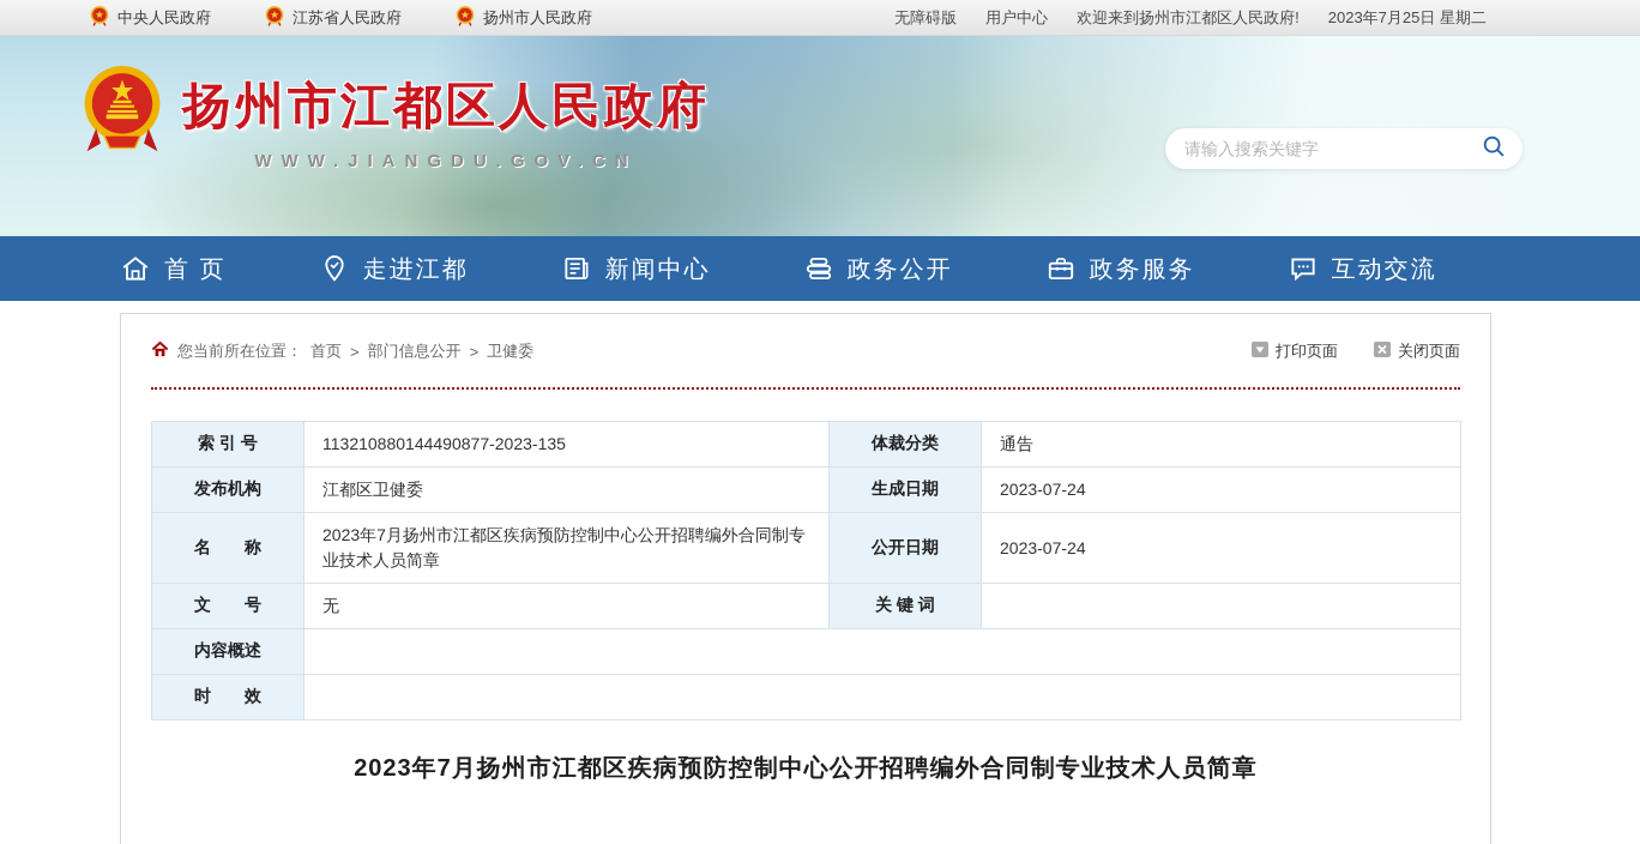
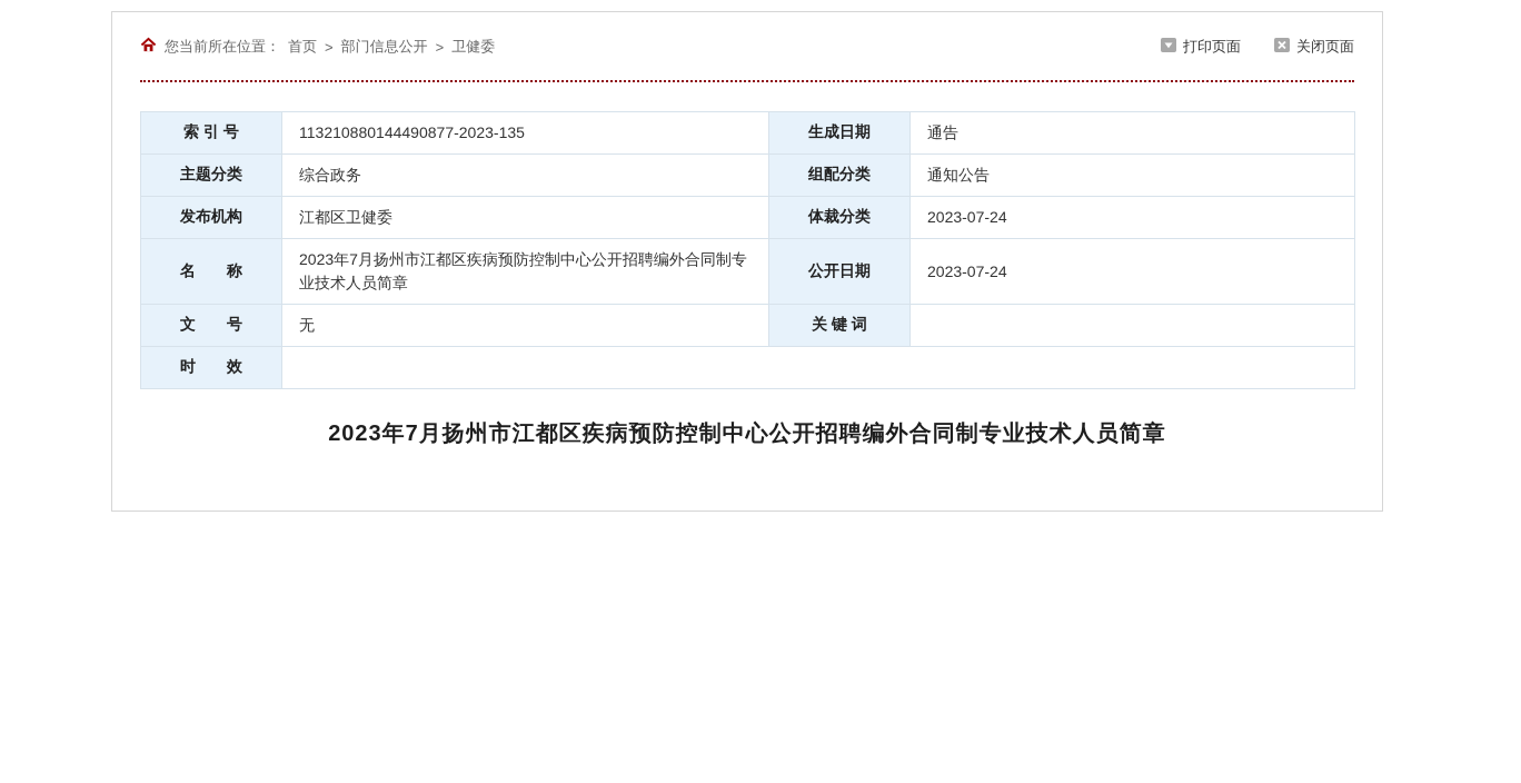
- 中央人民政府
- 江苏省人民政府
- 扬州市人民政府
- 无障碍版
- 用户中心
- 欢迎来到扬州市江都区人民政府!
- 2023年7月25日 星期二
- 扬州市江都区人民政府
- WWW.JIANGDU.GOV.CN
- 请输入搜索关键字
- 首 页
- 走进江都
- 新闻中心
- 政务公开
- 政务服务
- 互动交流
  您当前所在位置：
  首页
  >
  部门信息公开
  >
  卫健委
  打印页面
  关闭页面
- 索 引 号	113210880144490877-2023-135	体裁分类	通告
+ 索 引 号	113210880144490877-2023-135	生成日期	通告
+ 主题分类	综合政务	组配分类	通知公告
- 发布机构	江都区卫健委	生成日期	2023-07-24
+ 发布机构	江都区卫健委	体裁分类	2023-07-24
  名 称	2023年7月扬州市江都区疾病预防控制中心公开招聘编外合同制专业技术人员简章	公开日期	2023-07-24
  文 号	无	关 键 词
- 内容概述
  时 效
  2023年7月扬州市江都区疾病预防控制中心公开招聘编外合同制专业技术人员简章
